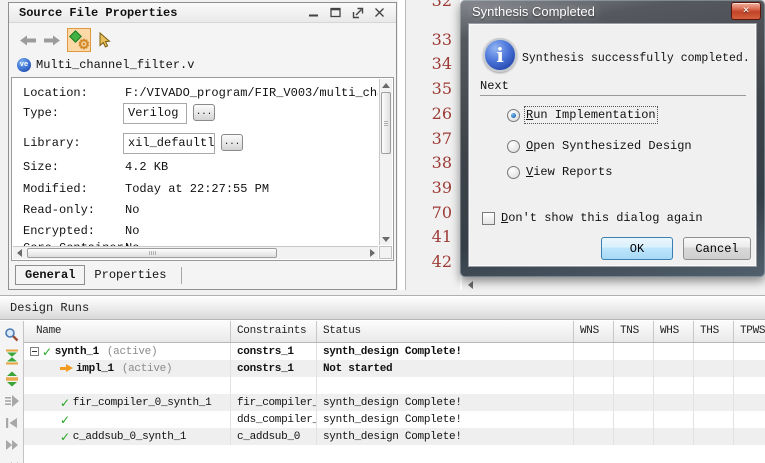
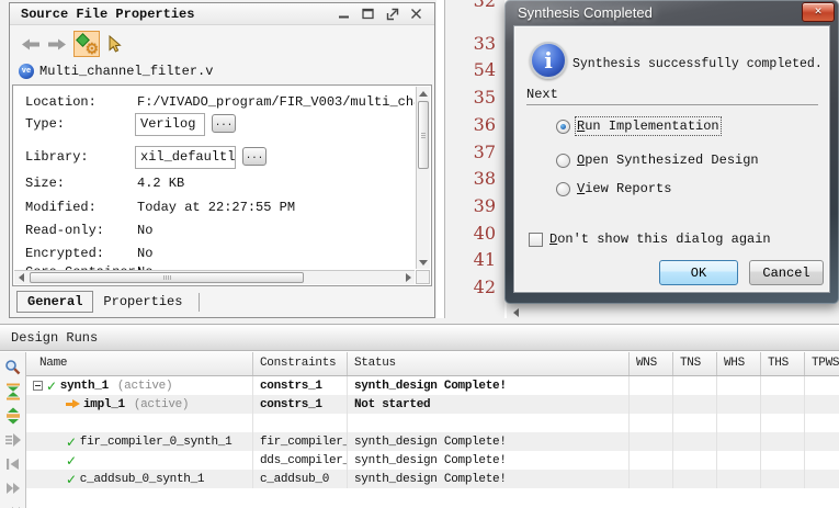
  Source File Properties
  ⚙
  ve
  Multi_channel_filter.v
  Location:
  F:/VIVADO_program/FIR_V003/multi_ch
  Type:
  Verilog
  ...
  Library:
  xil_defaultl
  ...
  Size:
  4.2 KB
  Modified:
  Today at 22:27:55 PM
  Read-only:
  No
  Encrypted:
  No
  General
  Properties
  32
  33
- 34
+ 54
  35
- 26
+ 36
  37
  38
  39
- 70
+ 40
  41
  42
  Synthesis Completed
  ✕
  i
  Synthesis successfully completed.
  Next
  Run Implementation
  Open Synthesized Design
  View Reports
  Don't show this dialog again
  OK
  Cancel
  Design Runs
  Name
  Constraints
  Status
  WNS
  TNS
  WHS
  THS
  TPWS
  ✓
  synth_1
  (active)
  constrs_1
  synth_design Complete!
  impl_1
  (active)
  constrs_1
  Not started
  ✓
  fir_compiler_0_synth_1
  fir_compiler_
  synth_design Complete!
  ✓
  dds_compiler_
  synth_design Complete!
  ✓
  c_addsub_0_synth_1
  c_addsub_0
  synth_design Complete!
